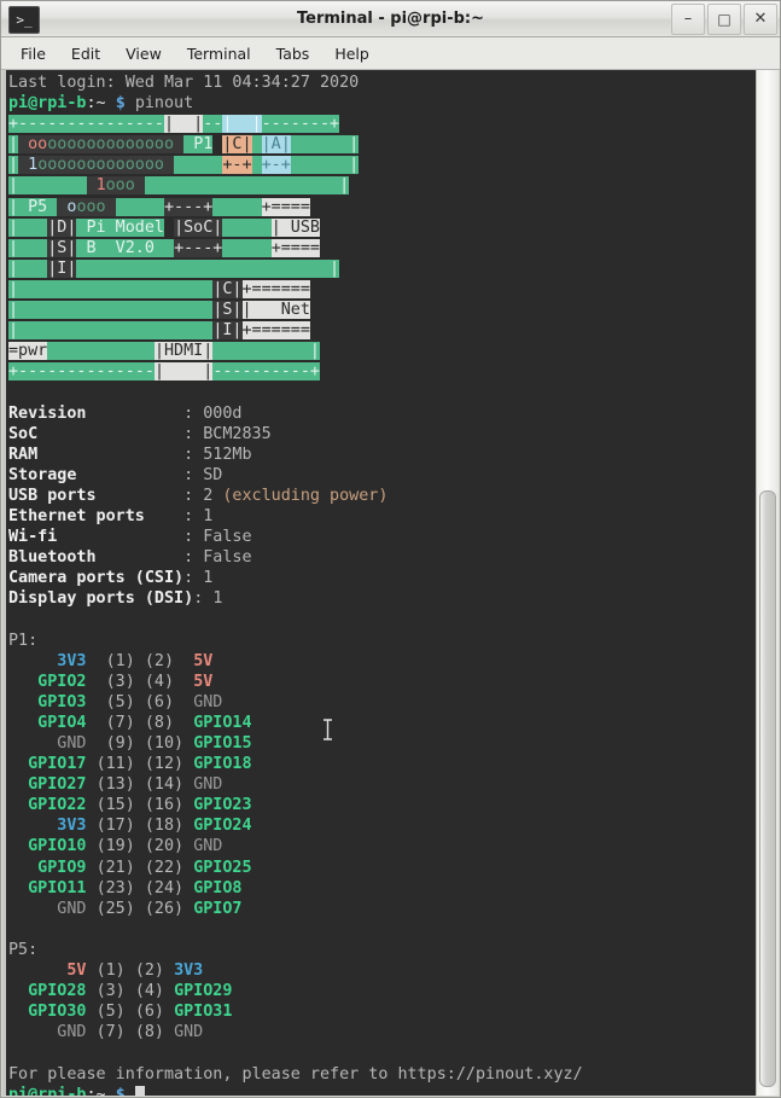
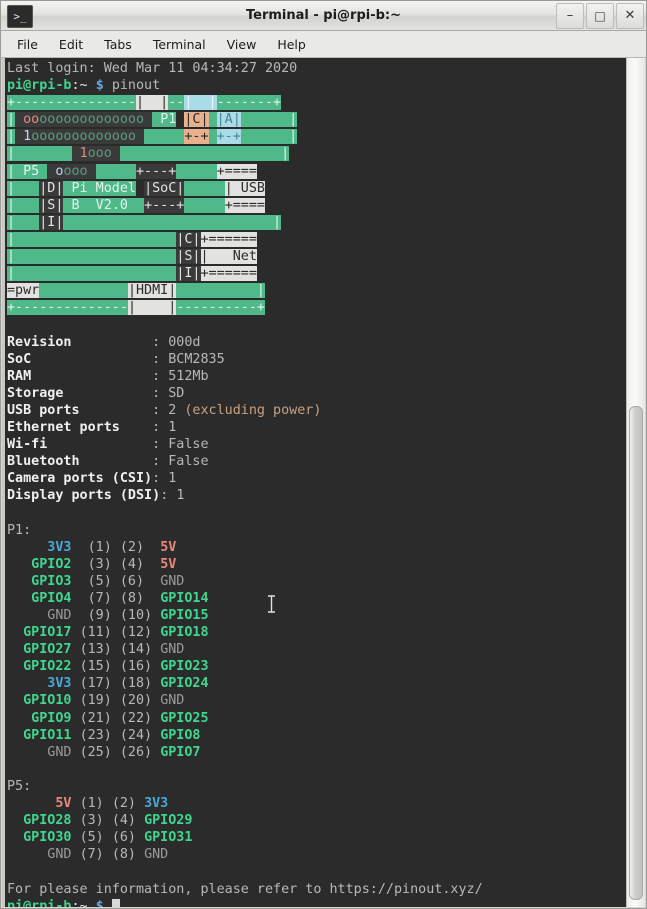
  >_
  Terminal - pi@rpi-b:~
  –
  □
  ✕
  File
  Edit
- View
+ Tabs
  Terminal
- Tabs
+ View
  Help
  Last login: Wed Mar 11 04:34:27 2020 pi@rpi-b:~ $ pinout +---------------| |--| |-------+ | ooooooooooooooo P1 |C| |A| | | 1ooooooooooooo +-+ +-+ | | 1ooo | | P5 oooo +---+ +==== | |D| Pi Model |SoC| | USB | |S| B V2.0 +---+ +==== | |I| | | |C|+====== | |S|| Net | |I|+====== =pwr |HDMI| | +--------------| |----------+ Revision : 000d SoC : BCM2835 RAM : 512Mb Storage : SD USB ports : 2 (excluding power) Ethernet ports : 1 Wi-fi : False Bluetooth : False Camera ports (CSI): 1 Display ports (DSI): 1 P1: 3V3 (1) (2) 5V GPIO2 (3) (4) 5V GPIO3 (5) (6) GND GPIO4 (7) (8) GPIO14 GND (9) (10) GPIO15 GPIO17 (11) (12) GPIO18 GPIO27 (13) (14) GND GPIO22 (15) (16) GPIO23 3V3 (17) (18) GPIO24 GPIO10 (19) (20) GND GPIO9 (21) (22) GPIO25 GPIO11 (23) (24) GPIO8 GND (25) (26) GPIO7 P5: 5V (1) (2) 3V3 GPIO28 (3) (4) GPIO29 GPIO30 (5) (6) GPIO31 GND (7) (8) GND For please information, please refer to https://pinout.xyz/ pi@rpi-b:~ $
